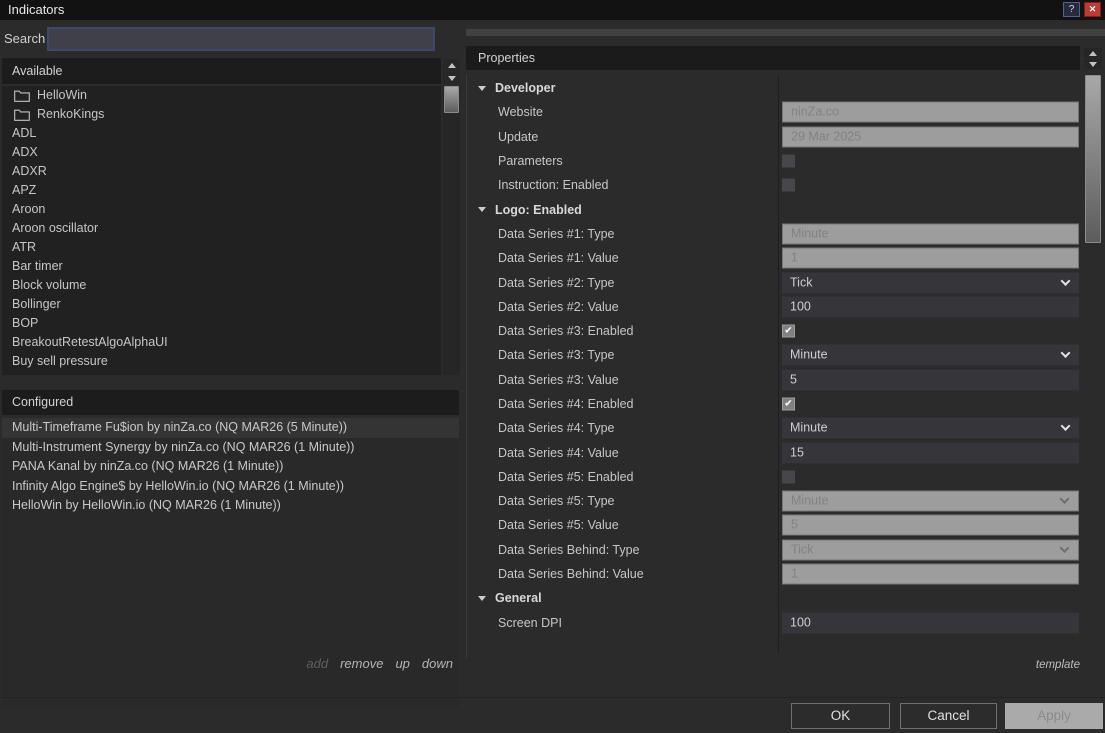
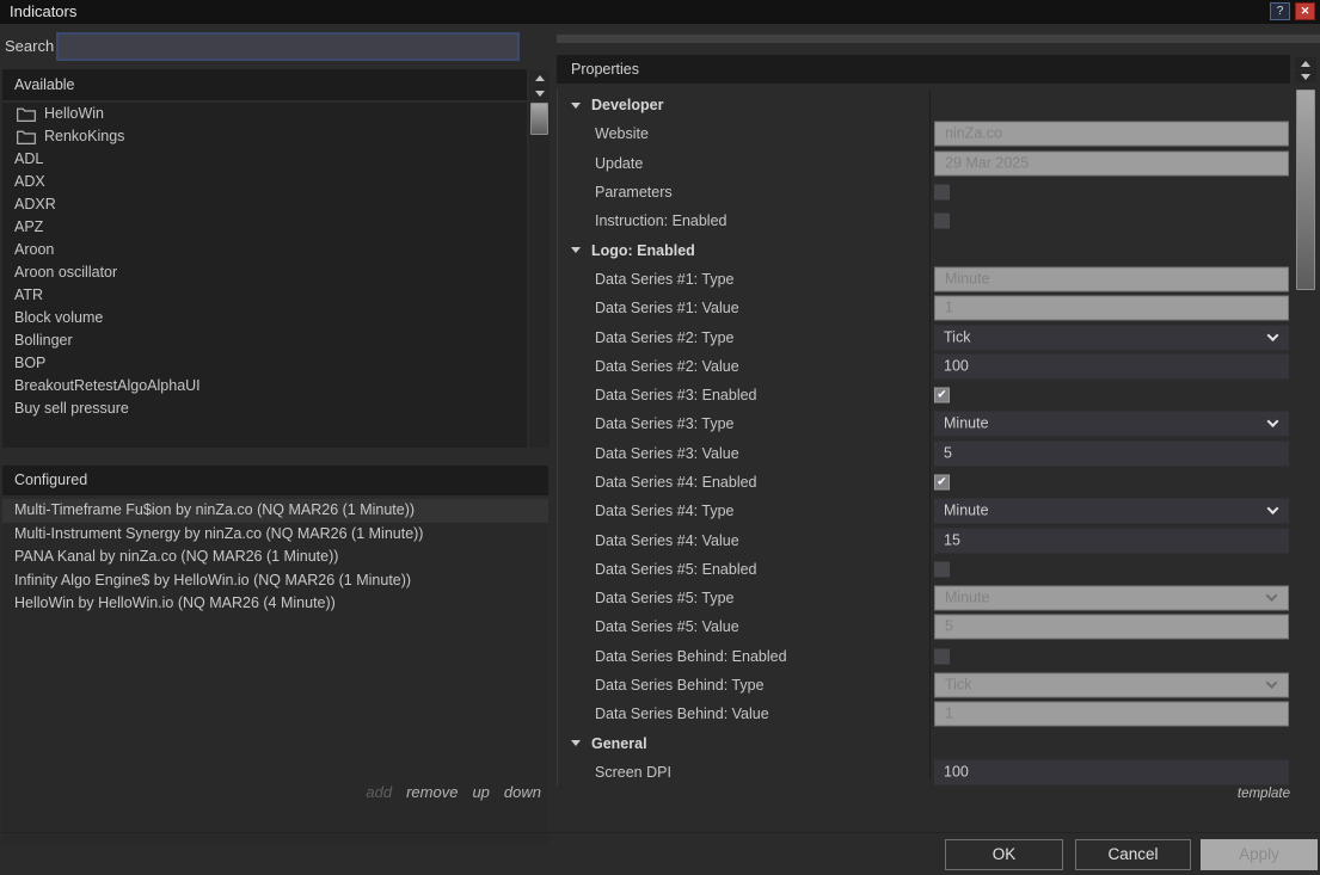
  Indicators
  ?
  ✕
  Search
  Available
  HelloWin
  RenkoKings
  ADL
  ADX
  ADXR
  APZ
  Aroon
  Aroon oscillator
  ATR
- Bar timer
  Block volume
  Bollinger
  BOP
  BreakoutRetestAlgoAlphaUI
  Buy sell pressure
  Configured
- Multi-Timeframe Fu$ion by ninZa.co (NQ MAR26 (5 Minute))
+ Multi-Timeframe Fu$ion by ninZa.co (NQ MAR26 (1 Minute))
  Multi-Instrument Synergy by ninZa.co (NQ MAR26 (1 Minute))
  PANA Kanal by ninZa.co (NQ MAR26 (1 Minute))
  Infinity Algo Engine$ by HelloWin.io (NQ MAR26 (1 Minute))
- HelloWin by HelloWin.io (NQ MAR26 (1 Minute))
+ HelloWin by HelloWin.io (NQ MAR26 (4 Minute))
  add
  remove
  up
  down
  Properties
  Developer
  Website
  ninZa.co
  Update
  29 Mar 2025
  Parameters
  Instruction: Enabled
  Logo: Enabled
  Data Series #1: Type
  Minute
  Data Series #1: Value
  1
  Data Series #2: Type
  Tick
  Data Series #2: Value
  100
  Data Series #3: Enabled
  ✔
  Data Series #3: Type
  Minute
  Data Series #3: Value
  5
  Data Series #4: Enabled
  ✔
  Data Series #4: Type
  Minute
  Data Series #4: Value
  15
  Data Series #5: Enabled
  Data Series #5: Type
  Minute
  Data Series #5: Value
  5
+ Data Series Behind: Enabled
  Data Series Behind: Type
  Tick
  Data Series Behind: Value
  1
  General
  Screen DPI
  100
  template
  OK
  Cancel
  Apply
